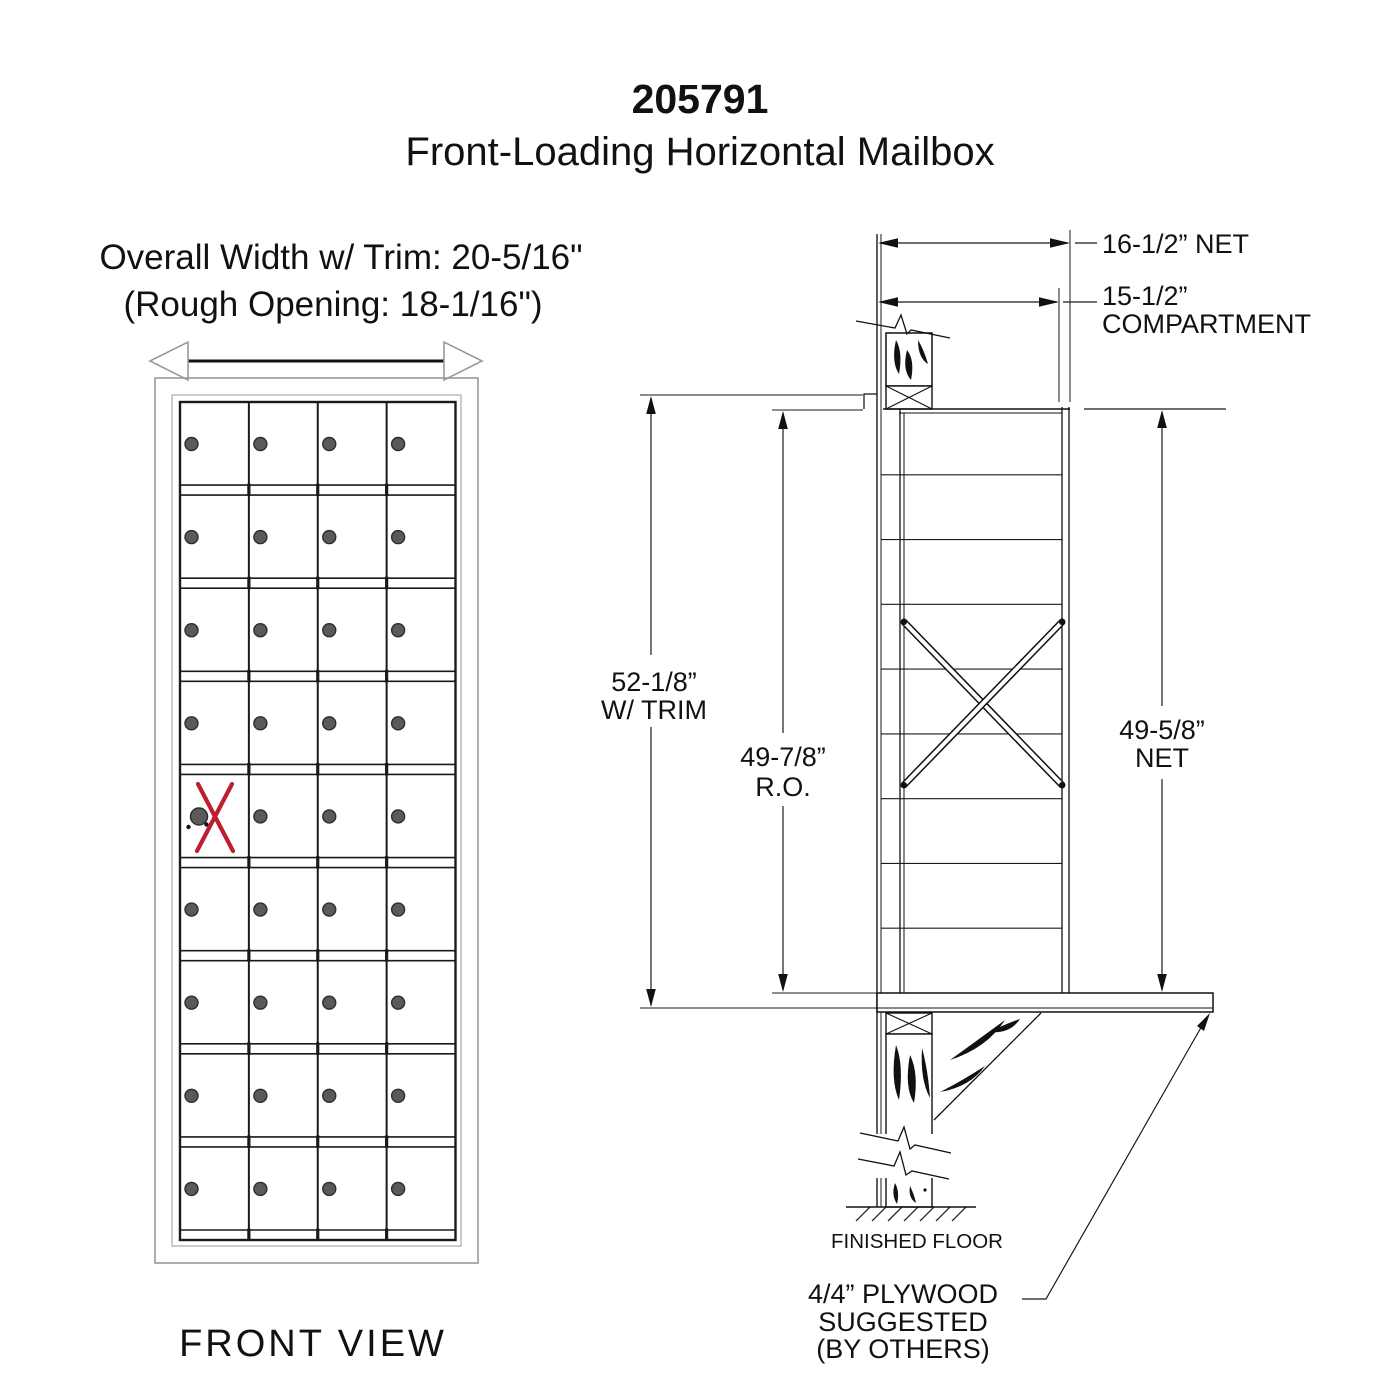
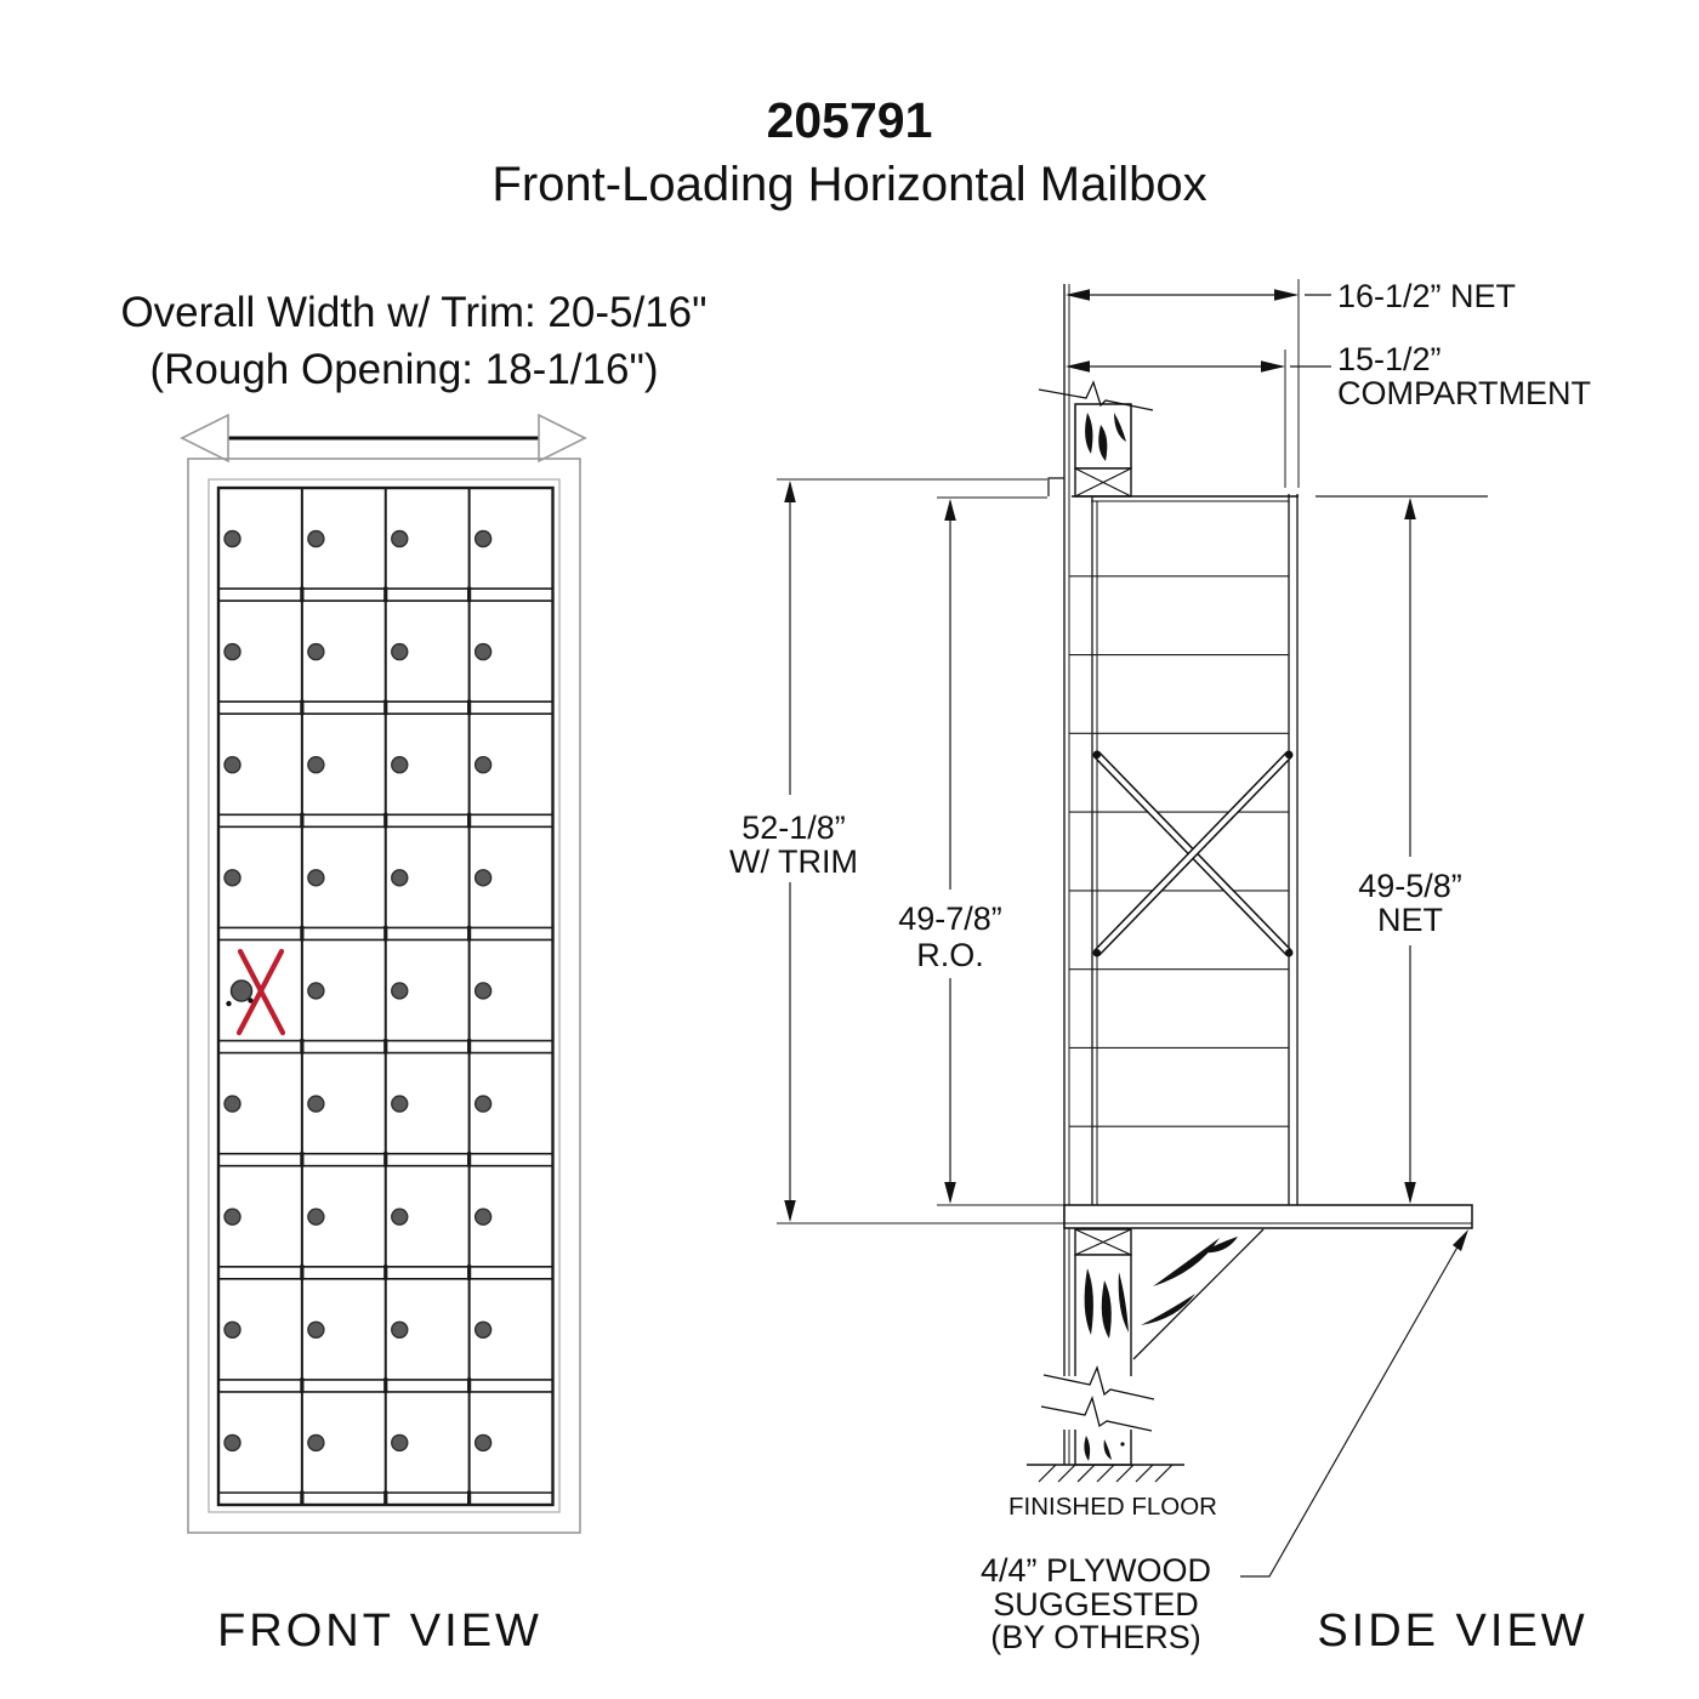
  205791
  Front-Loading Horizontal Mailbox
  Overall Width w/ Trim: 20-5/16"
  (Rough Opening: 18-1/16")
  FRONT VIEW
  16-1/2” NET
  15-1/2”
  COMPARTMENT
  FINISHED FLOOR
  52-1/8”
  W/ TRIM
  49-7/8”
  R.O.
  49-5/8”
  NET
  4/4” PLYWOOD
  SUGGESTED
  (BY OTHERS)
+ SIDE VIEW
